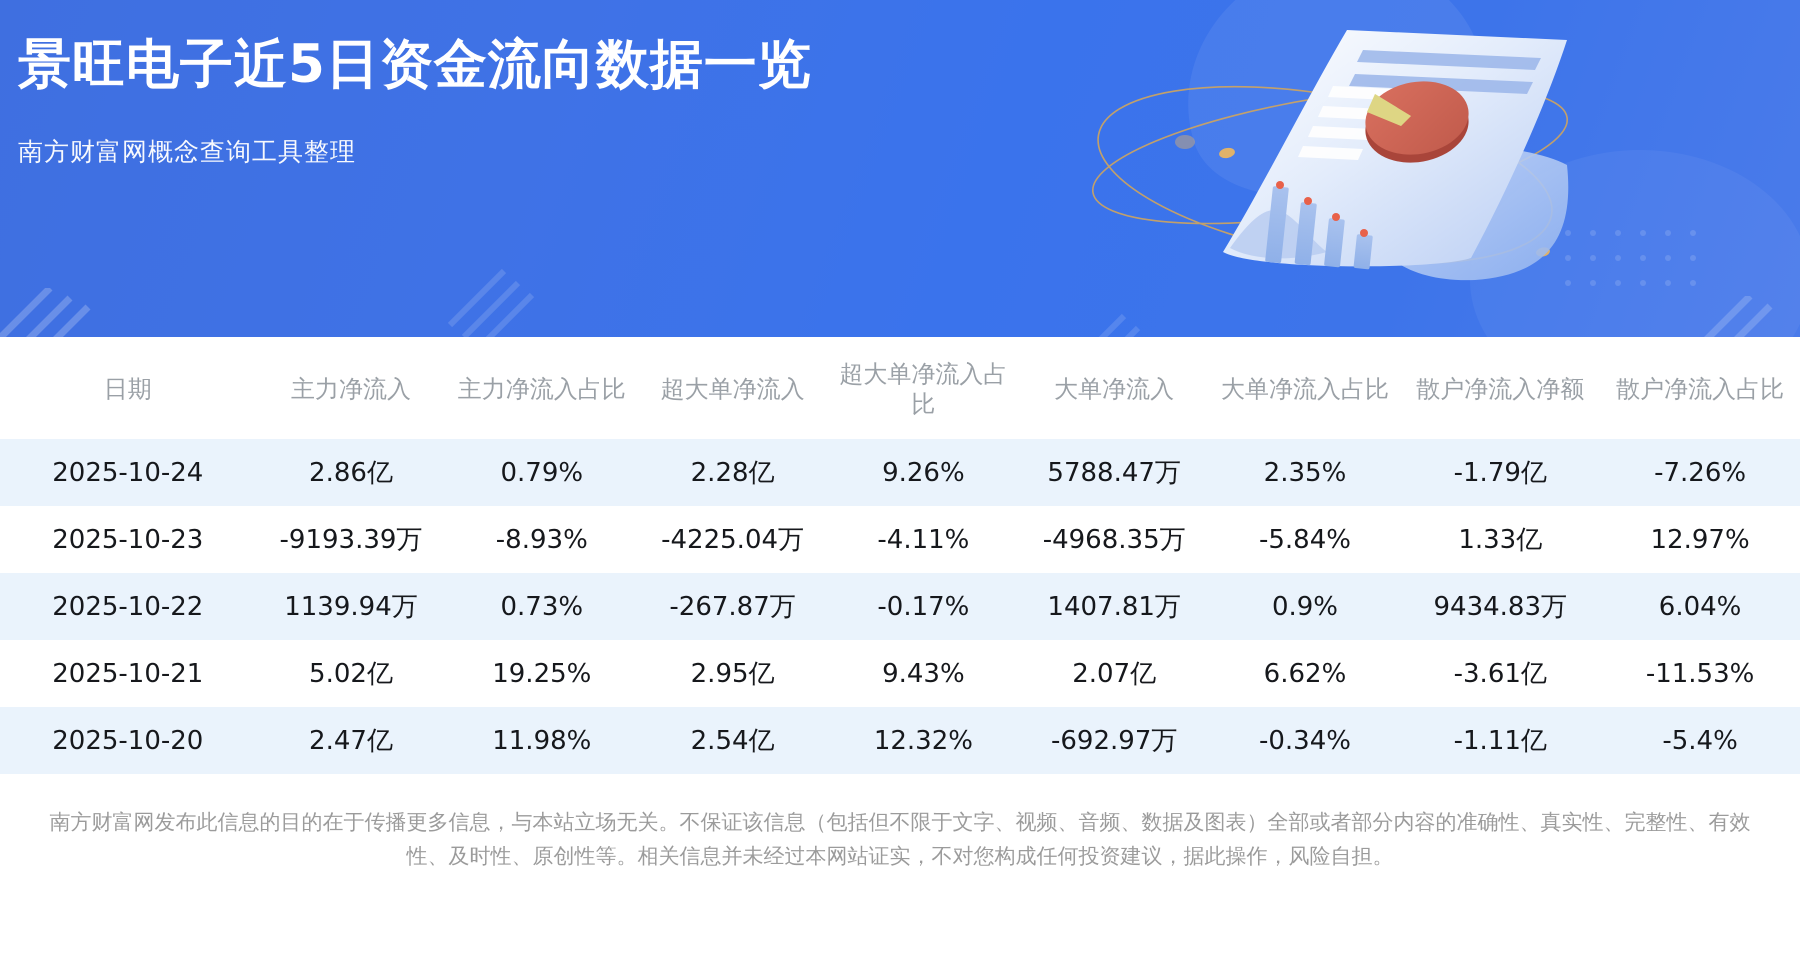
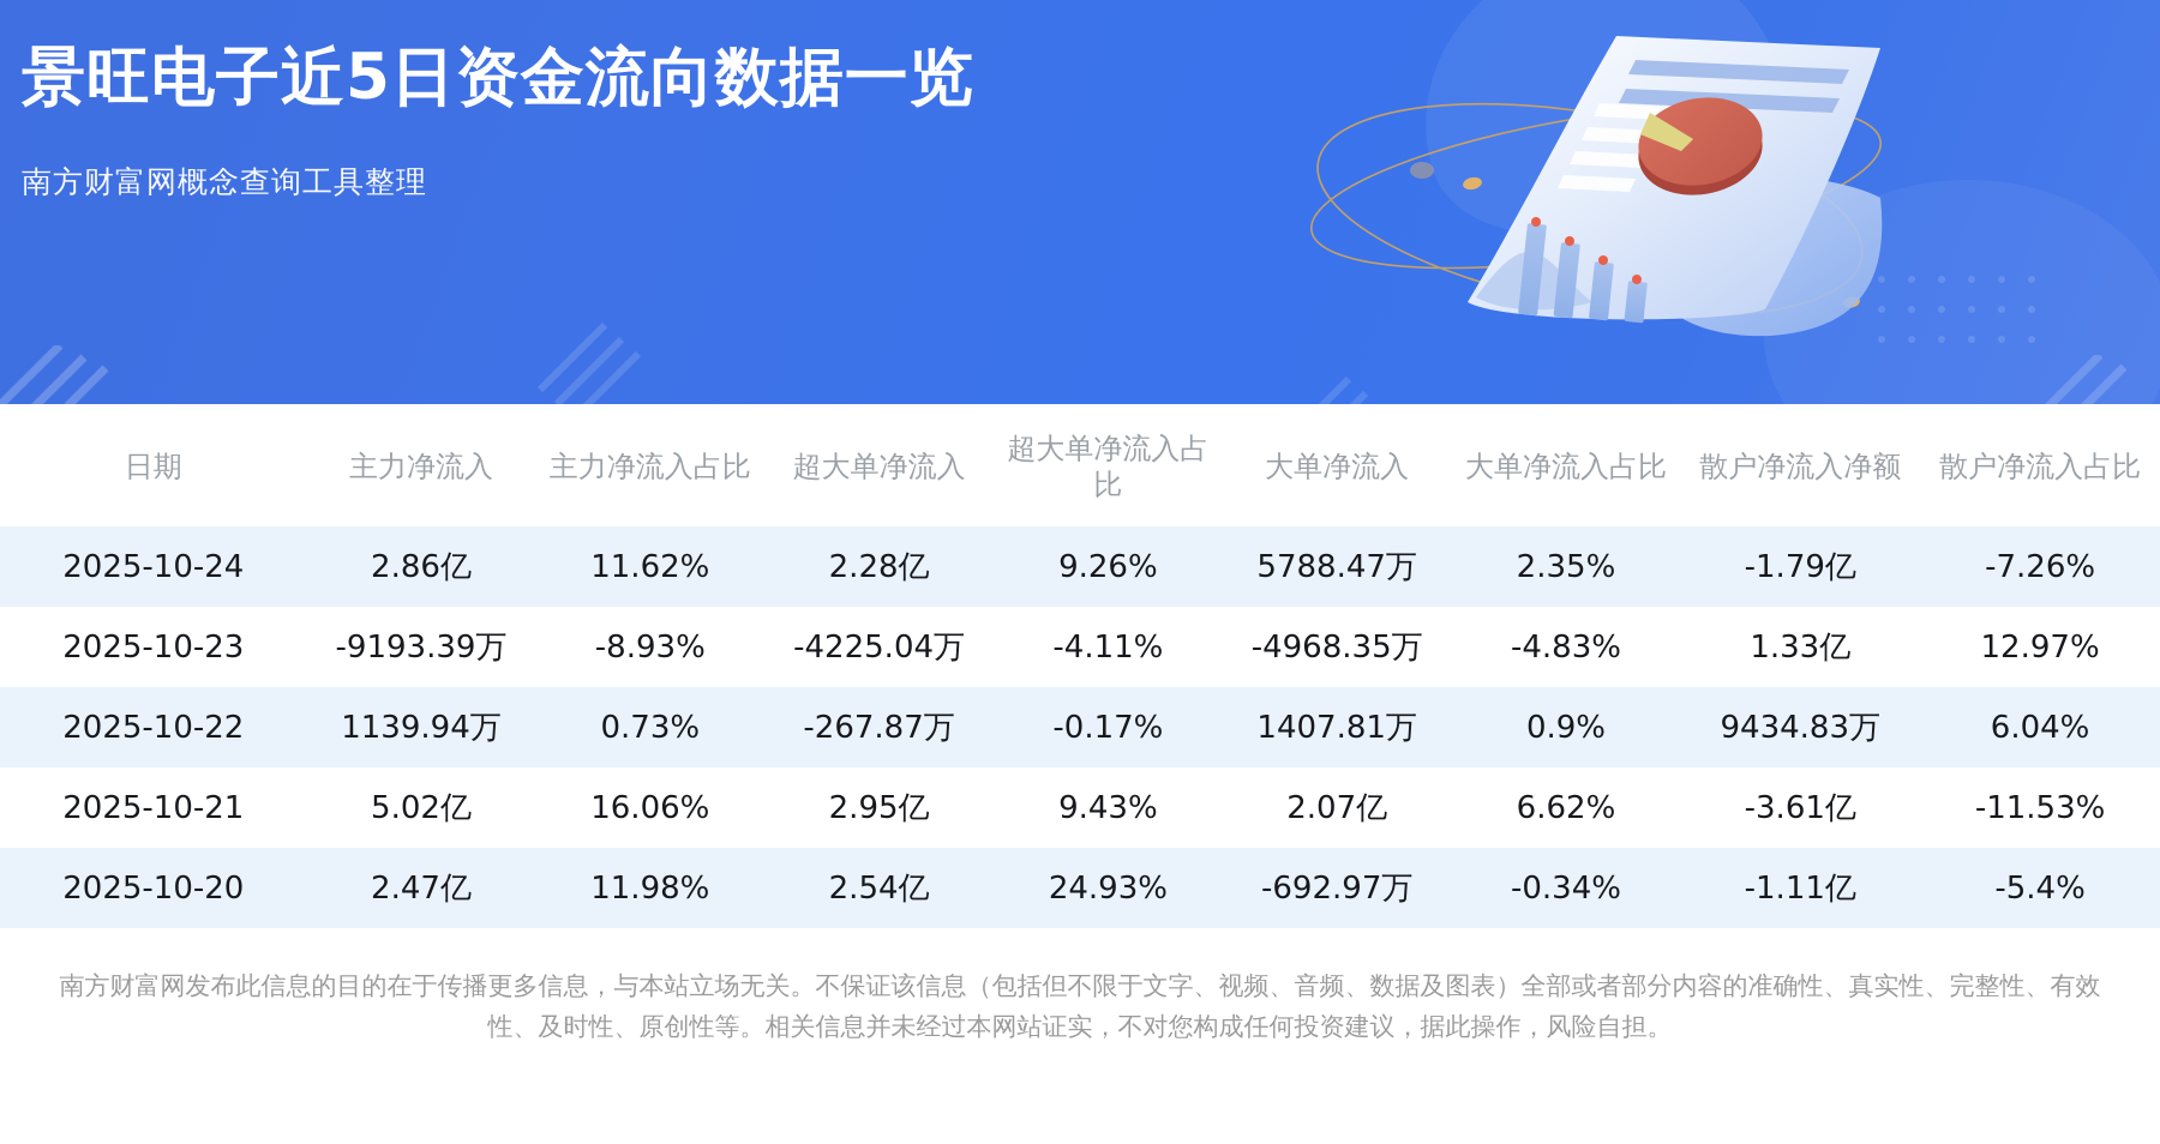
  景旺电子近5日资金流向数据一览
  南方财富网概念查询工具整理
  南方财富网
  Southmoney.com
  日期	主力净流入	主力净流入占比	超大单净流入	超大单净流入占比	大单净流入	大单净流入占比	散户净流入净额	散户净流入占比
- 2025-10-24	2.86亿	0.79%	2.28亿	9.26%	5788.47万	2.35%	-1.79亿	-7.26%
+ 2025-10-24	2.86亿	11.62%	2.28亿	9.26%	5788.47万	2.35%	-1.79亿	-7.26%
- 2025-10-23	-9193.39万	-8.93%	-4225.04万	-4.11%	-4968.35万	-5.84%	1.33亿	12.97%
+ 2025-10-23	-9193.39万	-8.93%	-4225.04万	-4.11%	-4968.35万	-4.83%	1.33亿	12.97%
  2025-10-22	1139.94万	0.73%	-267.87万	-0.17%	1407.81万	0.9%	9434.83万	6.04%
- 2025-10-21	5.02亿	19.25%	2.95亿	9.43%	2.07亿	6.62%	-3.61亿	-11.53%
+ 2025-10-21	5.02亿	16.06%	2.95亿	9.43%	2.07亿	6.62%	-3.61亿	-11.53%
- 2025-10-20	2.47亿	11.98%	2.54亿	12.32%	-692.97万	-0.34%	-1.11亿	-5.4%
+ 2025-10-20	2.47亿	11.98%	2.54亿	24.93%	-692.97万	-0.34%	-1.11亿	-5.4%
  南方财富网发布此信息的目的在于传播更多信息，与本站立场无关。不保证该信息（包括但不限于文字、视频、音频、数据及图表）全部或者部分内容的准确性、真实性、完整性、有效
  性、及时性、原创性等。相关信息并未经过本网站证实，不对您构成任何投资建议，据此操作，风险自担。
